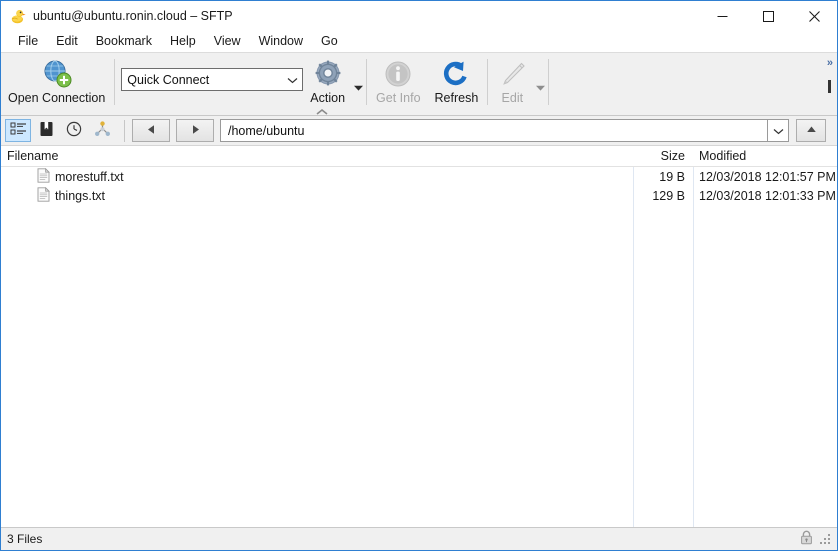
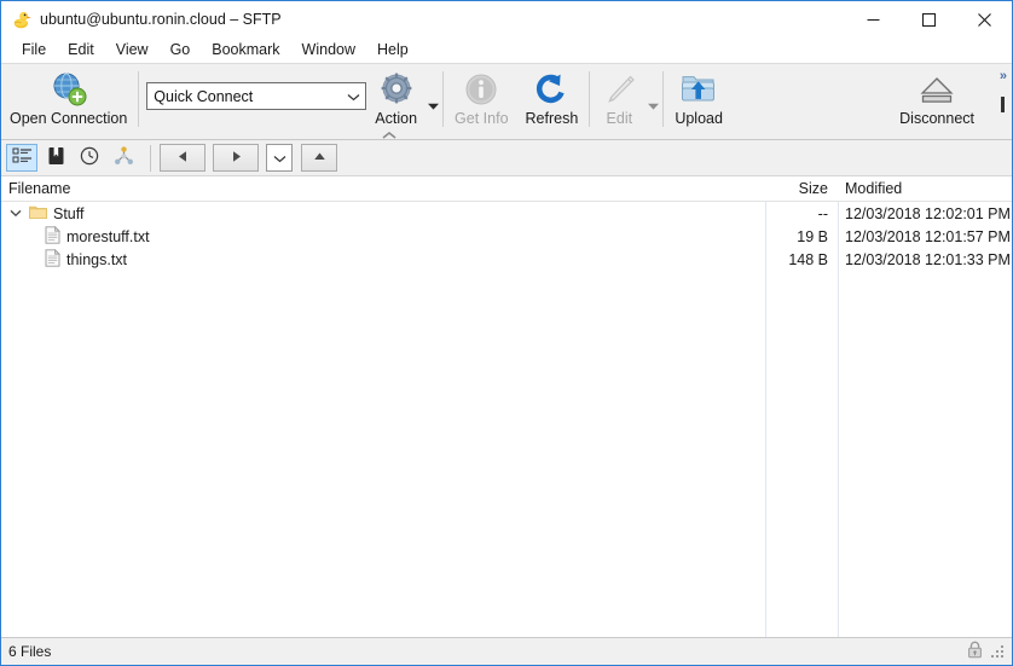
  ubuntu@ubuntu.ronin.cloud – SFTP
  File
  Edit
- Bookmark
+ View
- Help
+ Go
- View
+ Bookmark
  Window
- Go
+ Help
  Open Connection
  Quick Connect
  Action
  Get Info
  Refresh
  Edit
+ Upload
+ Disconnect
  »
- /home/ubuntu
  Filename
  Size
  Modified
+ Stuff
+ --
+ 12/03/2018 12:02:01 PM
  morestuff.txt
  19 B
  12/03/2018 12:01:57 PM
  things.txt
- 129 B
+ 148 B
  12/03/2018 12:01:33 PM
- 3 Files
+ 6 Files
